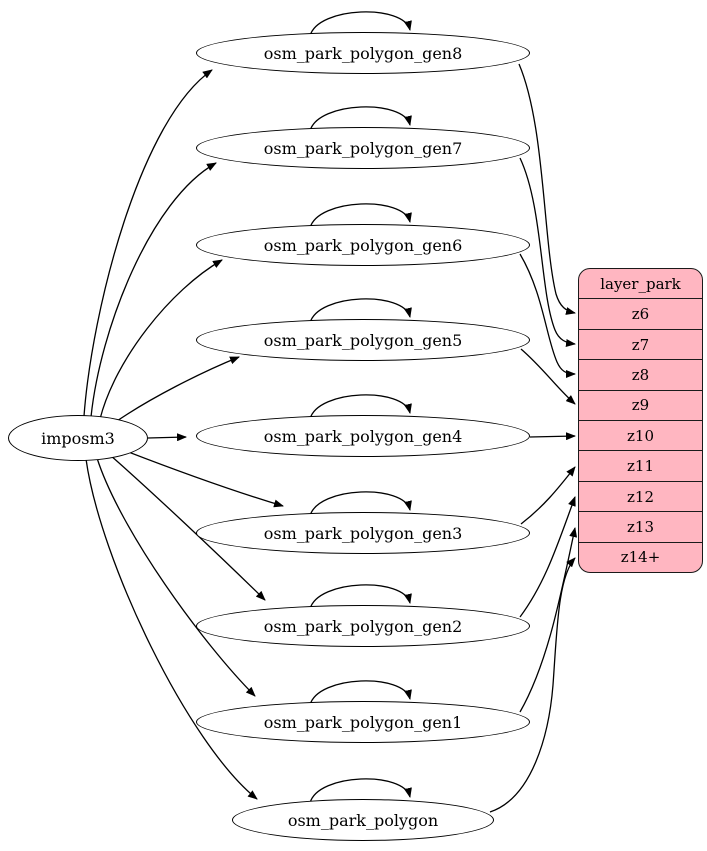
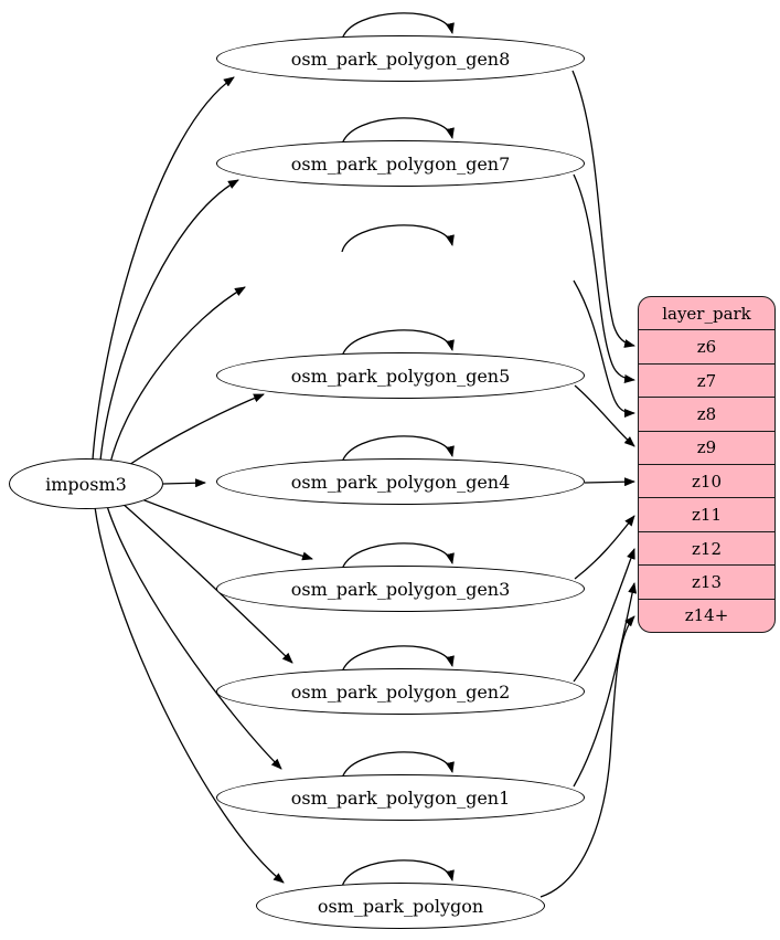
  imposm3
  osm_park_polygon_gen8
  osm_park_polygon_gen7
- osm_park_polygon_gen6
  osm_park_polygon_gen5
  osm_park_polygon_gen4
  osm_park_polygon_gen3
  osm_park_polygon_gen2
  osm_park_polygon_gen1
  osm_park_polygon
  layer_park
  z6
  z7
  z8
  z9
  z10
  z11
  z12
  z13
  z14+
